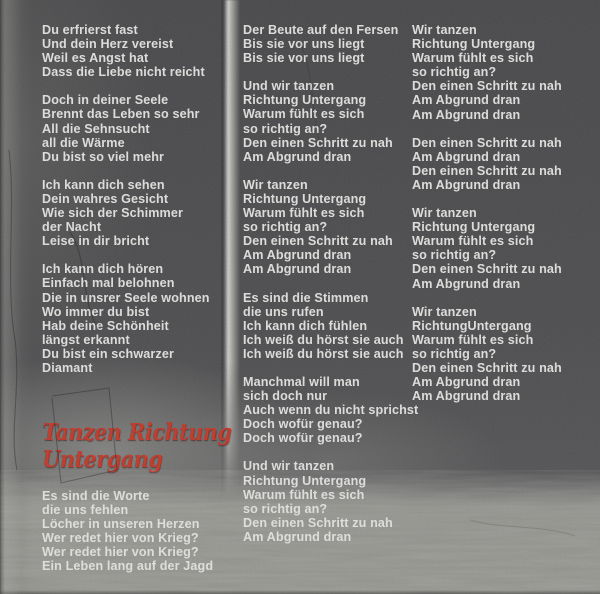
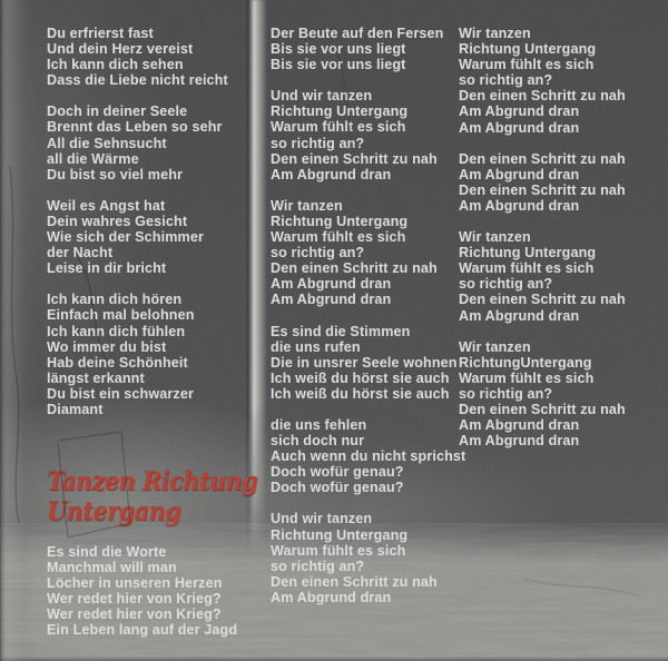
  Du erfrierst fast
  Und dein Herz vereist
- Weil es Angst hat
+ Ich kann dich sehen
  Dass die Liebe nicht reicht
  Doch in deiner Seele
  Brennt das Leben so sehr
  All die Sehnsucht
  all die Wärme
  Du bist so viel mehr
- Ich kann dich sehen
+ Weil es Angst hat
  Dein wahres Gesicht
  Wie sich der Schimmer
  der Nacht
  Leise in dir bricht
  Ich kann dich hören
  Einfach mal belohnen
- Die in unsrer Seele wohnen
+ Ich kann dich fühlen
  Wo immer du bist
  Hab deine Schönheit
  längst erkannt
  Du bist ein schwarzer
  Diamant
  Tanzen Richtung
  Untergang
  Es sind die Worte
- die uns fehlen
+ Manchmal will man
  Löcher in unseren Herzen
  Wer redet hier von Krieg?
  Wer redet hier von Krieg?
  Ein Leben lang auf der Jagd
  Der Beute auf den Fersen
  Bis sie vor uns liegt
  Bis sie vor uns liegt
  Und wir tanzen
  Richtung Untergang
  Warum fühlt es sich
  so richtig an?
  Den einen Schritt zu nah
  Am Abgrund dran
  Wir tanzen
  Richtung Untergang
  Warum fühlt es sich
  so richtig an?
  Den einen Schritt zu nah
  Am Abgrund dran
  Am Abgrund dran
  Es sind die Stimmen
  die uns rufen
- Ich kann dich fühlen
+ Die in unsrer Seele wohnen
  Ich weiß du hörst sie auch
  Ich weiß du hörst sie auch
- Manchmal will man
+ die uns fehlen
  sich doch nur
  Auch wenn du nicht sprichst
  Doch wofür genau?
  Doch wofür genau?
  Und wir tanzen
  Richtung Untergang
  Warum fühlt es sich
  so richtig an?
  Den einen Schritt zu nah
  Am Abgrund dran
  Wir tanzen
  Richtung Untergang
  Warum fühlt es sich
  so richtig an?
  Den einen Schritt zu nah
  Am Abgrund dran
  Am Abgrund dran
  Den einen Schritt zu nah
  Am Abgrund dran
  Den einen Schritt zu nah
  Am Abgrund dran
  Wir tanzen
  Richtung Untergang
  Warum fühlt es sich
  so richtig an?
  Den einen Schritt zu nah
  Am Abgrund dran
  Wir tanzen
  RichtungUntergang
  Warum fühlt es sich
  so richtig an?
  Den einen Schritt zu nah
  Am Abgrund dran
  Am Abgrund dran
